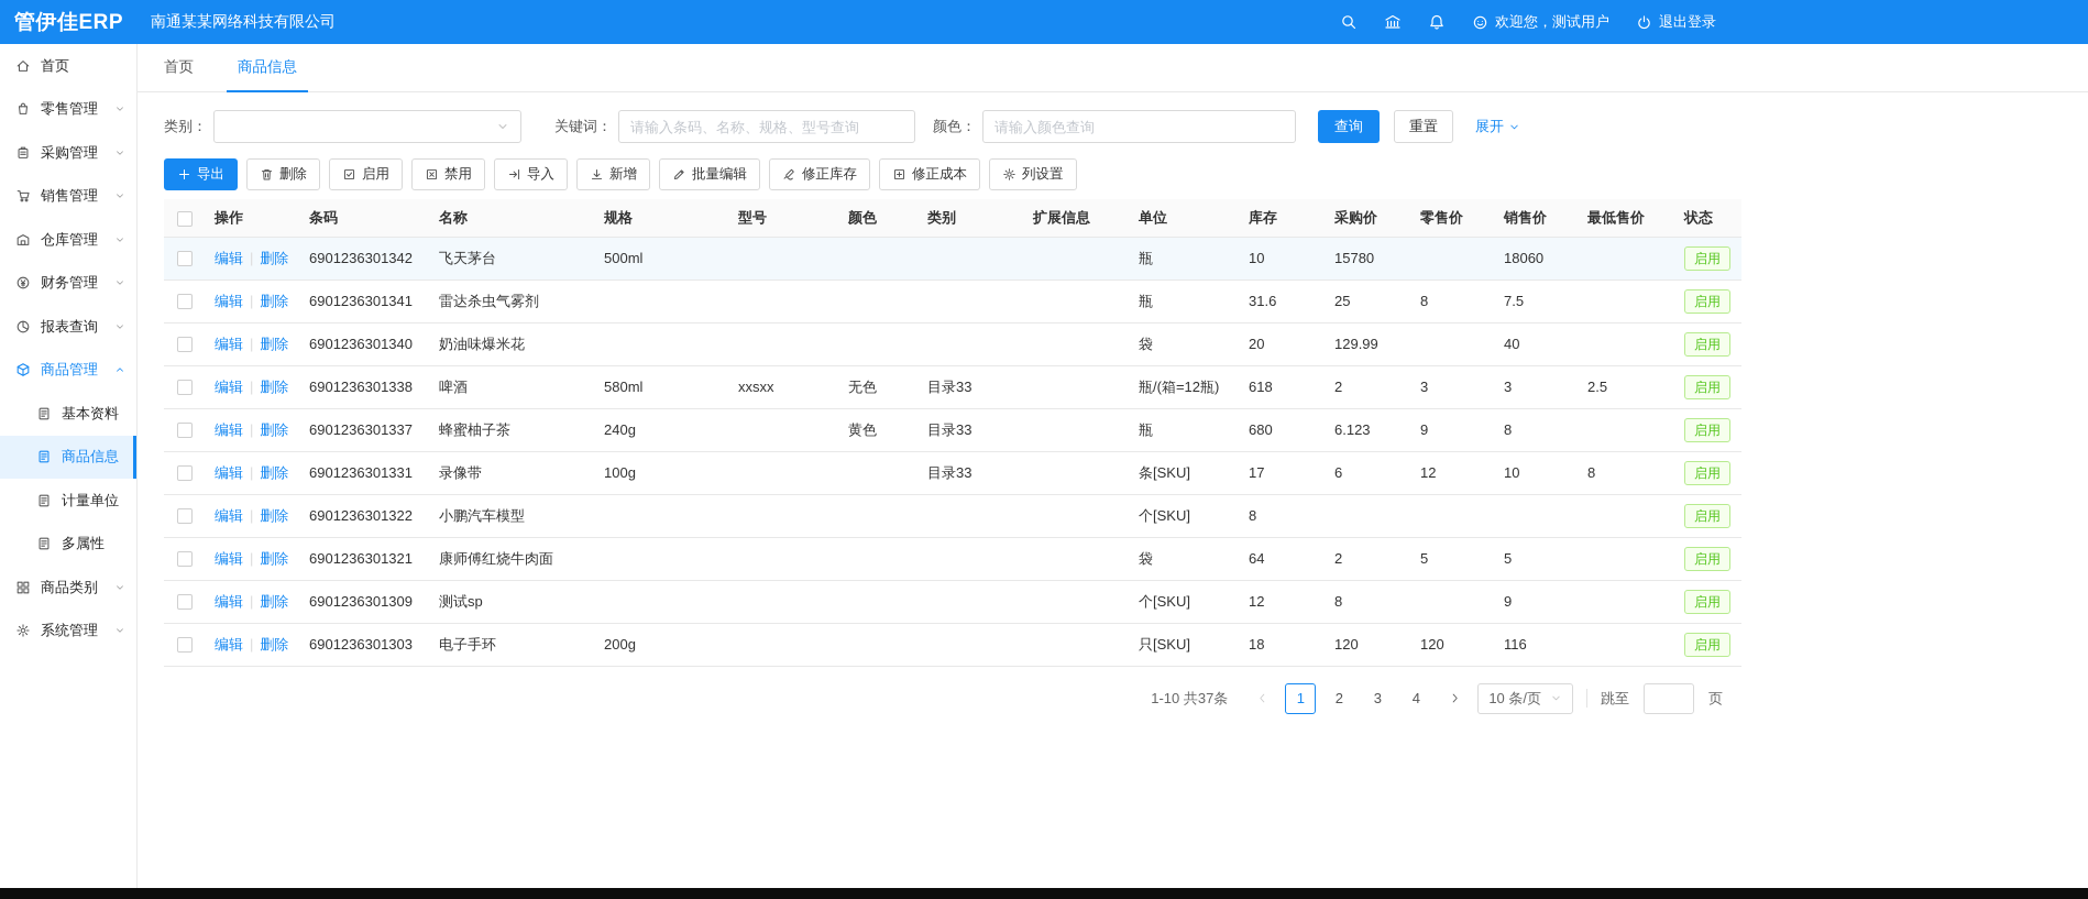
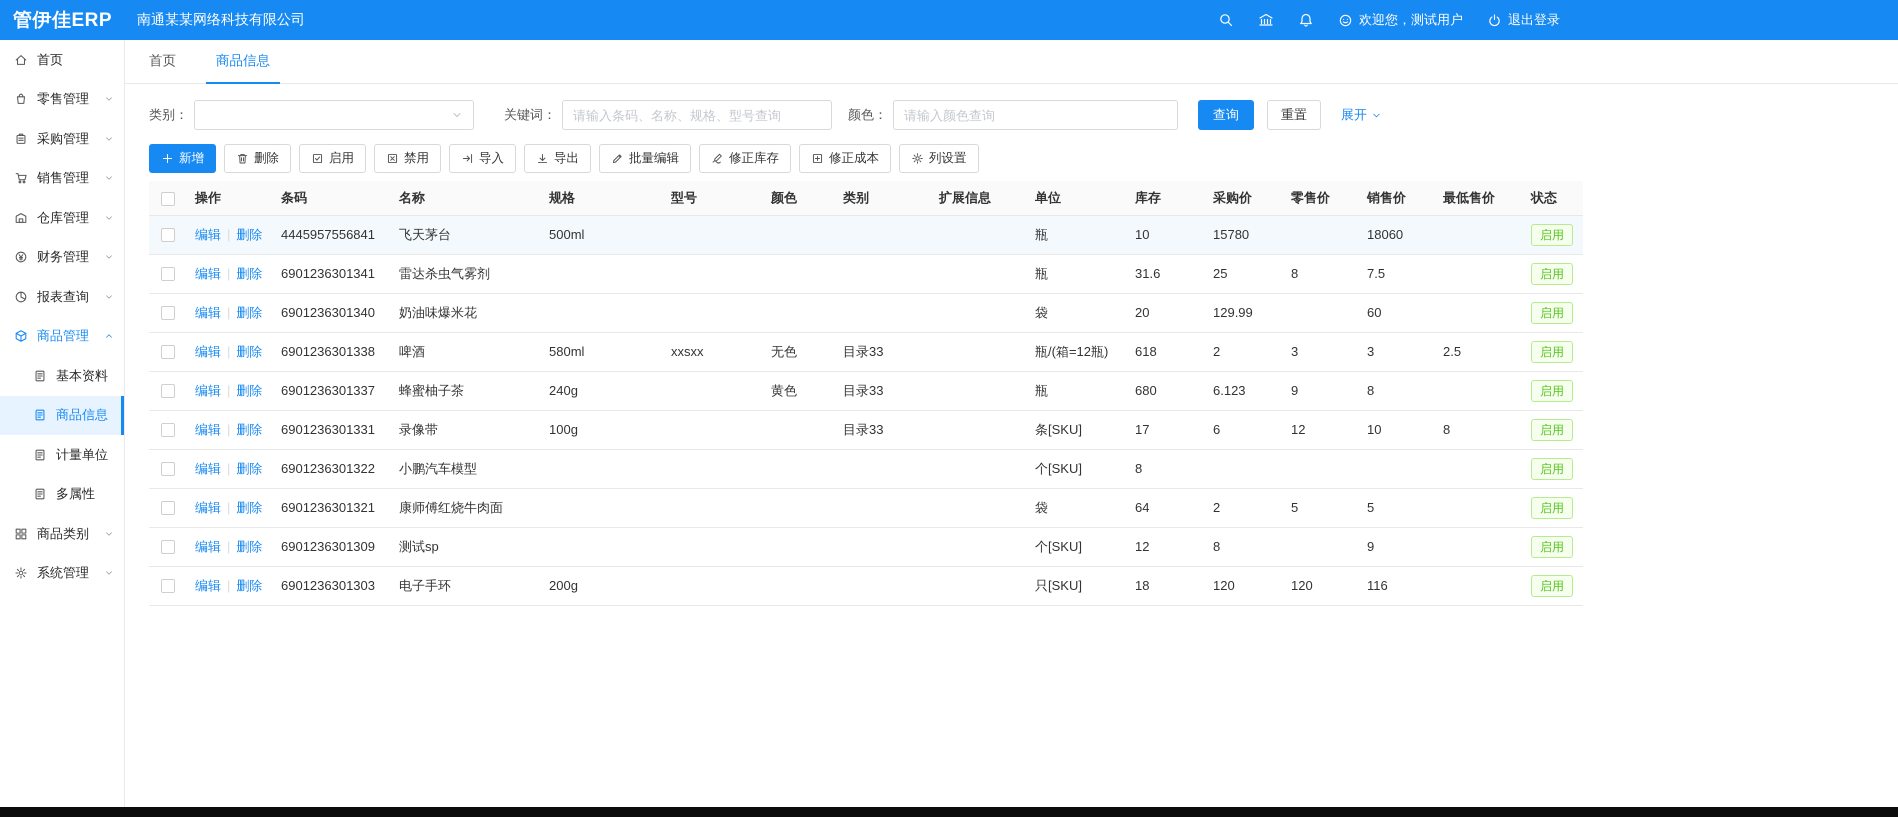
  管伊佳ERP
  南通某某网络科技有限公司
  欢迎您，测试用户
  退出登录
  首页
  零售管理
  采购管理
  销售管理
  仓库管理
  财务管理
  报表查询
  商品管理
  基本资料
  商品信息
  计量单位
  多属性
  商品类别
  系统管理
  首页
  商品信息
  类别：
  关键词：
  请输入条码、名称、规格、型号查询
  颜色：
  请输入颜色查询
  查询
  重置
  展开
- 导出
+ 新增
  删除
  启用
  禁用
  导入
- 新增
+ 导出
  批量编辑
  修正库存
  修正成本
  列设置
  	操作	条码	名称	规格	型号	颜色	类别	扩展信息	单位	库存	采购价	零售价	销售价	最低售价	状态
- 	编辑 | 删除	6901236301342	飞天茅台	500ml					瓶	10	15780		18060		启用
+ 	编辑 | 删除	4445957556841	飞天茅台	500ml					瓶	10	15780		18060		启用
  	编辑 | 删除	6901236301341	雷达杀虫气雾剂						瓶	31.6	25	8	7.5		启用
- 	编辑 | 删除	6901236301340	奶油味爆米花						袋	20	129.99		40		启用
+ 	编辑 | 删除	6901236301340	奶油味爆米花						袋	20	129.99		60		启用
  	编辑 | 删除	6901236301338	啤酒	580ml	xxsxx	无色	目录33		瓶/(箱=12瓶)	618	2	3	3	2.5	启用
  	编辑 | 删除	6901236301337	蜂蜜柚子茶	240g		黄色	目录33		瓶	680	6.123	9	8		启用
  	编辑 | 删除	6901236301331	录像带	100g			目录33		条[SKU]	17	6	12	10	8	启用
  	编辑 | 删除	6901236301322	小鹏汽车模型						个[SKU]	8					启用
  	编辑 | 删除	6901236301321	康师傅红烧牛肉面						袋	64	2	5	5		启用
  	编辑 | 删除	6901236301309	测试sp						个[SKU]	12	8		9		启用
  	编辑 | 删除	6901236301303	电子手环	200g					只[SKU]	18	120	120	116		启用
- 1-10 共37条
- 1
- 2
- 3
- 4
- 10 条/页
- 跳至
- 页
